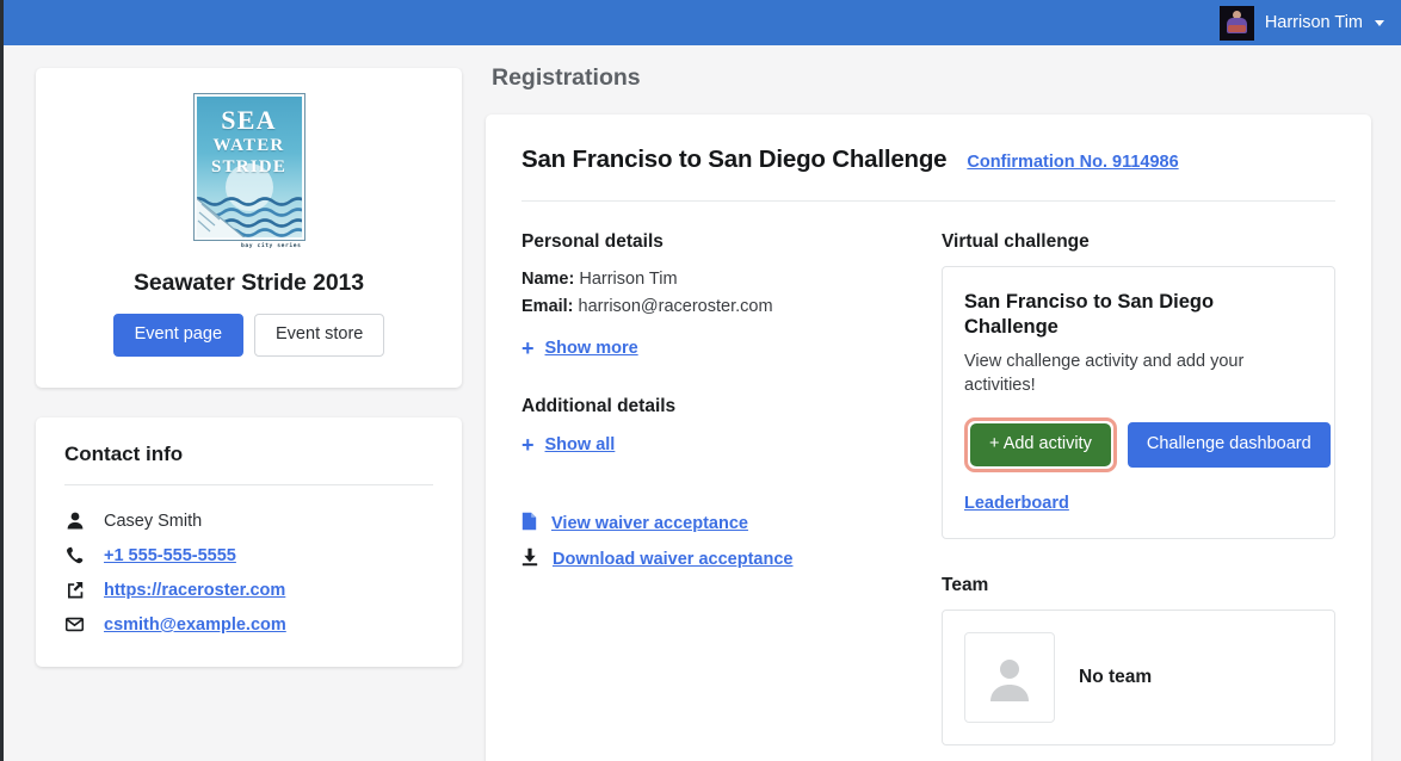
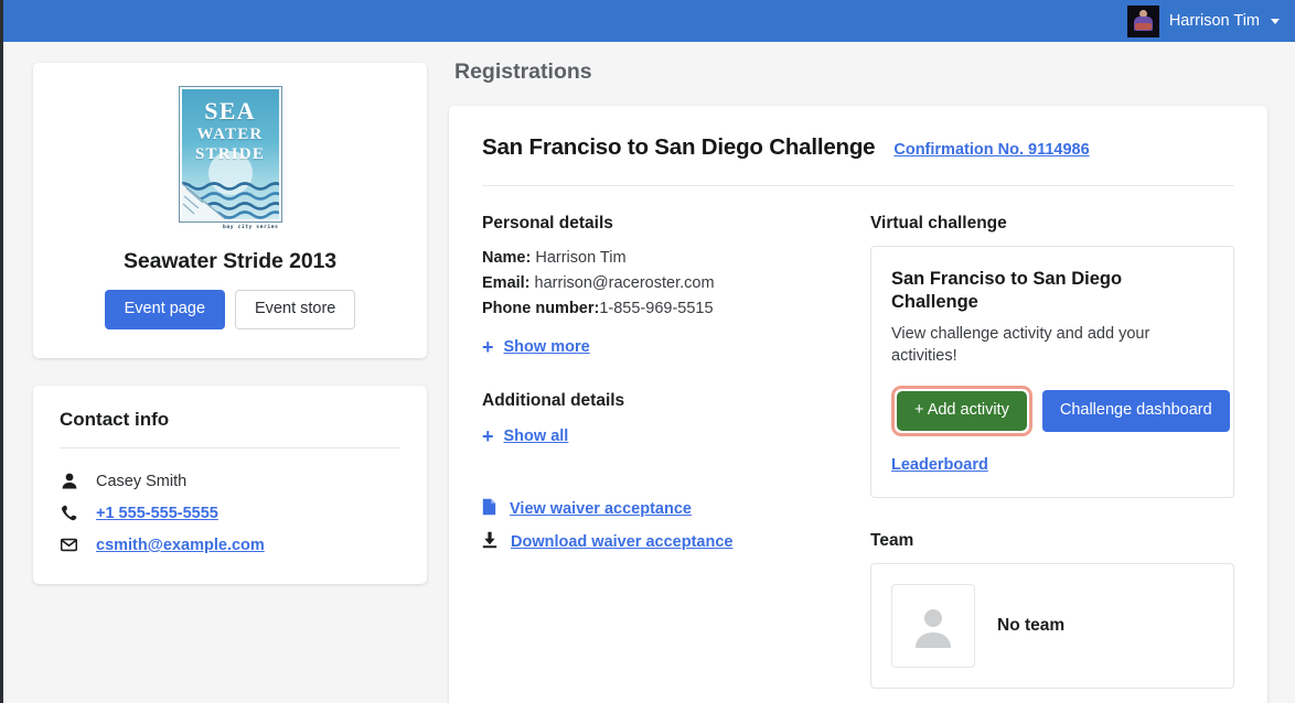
  Harrison Tim
  SEA
  WATER
  STRIDE
  Seawater Stride 2013
  Event page
  Event store
  Contact info
  Casey Smith
  +1 555-555-5555
- https://raceroster.com
  csmith@example.com
  Registrations
  San Franciso to San Diego Challenge
  Confirmation No. 9114986
  Personal details
  Name: Harrison Tim
  Email: harrison@raceroster.com
+ Phone number:1-855-969-5515
  +
  Show more
  Additional details
  +
  Show all
  View waiver acceptance
  Download waiver acceptance
  Virtual challenge
  San Franciso to San Diego Challenge
  View challenge activity and add your activities!
  + Add activity
  Challenge dashboard
  Leaderboard
  Team
  No team
